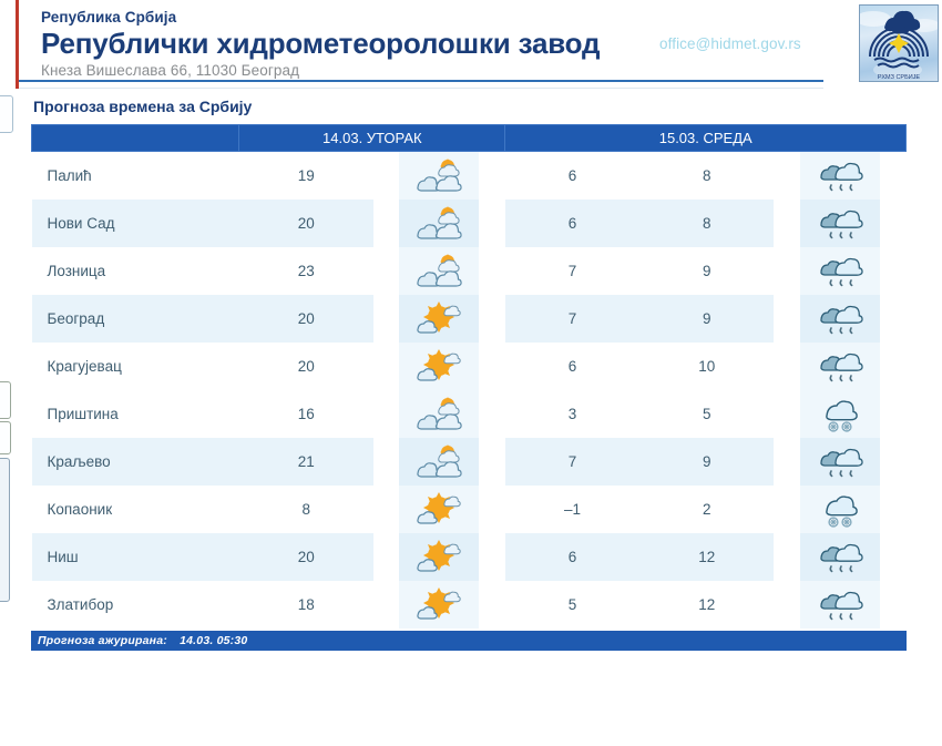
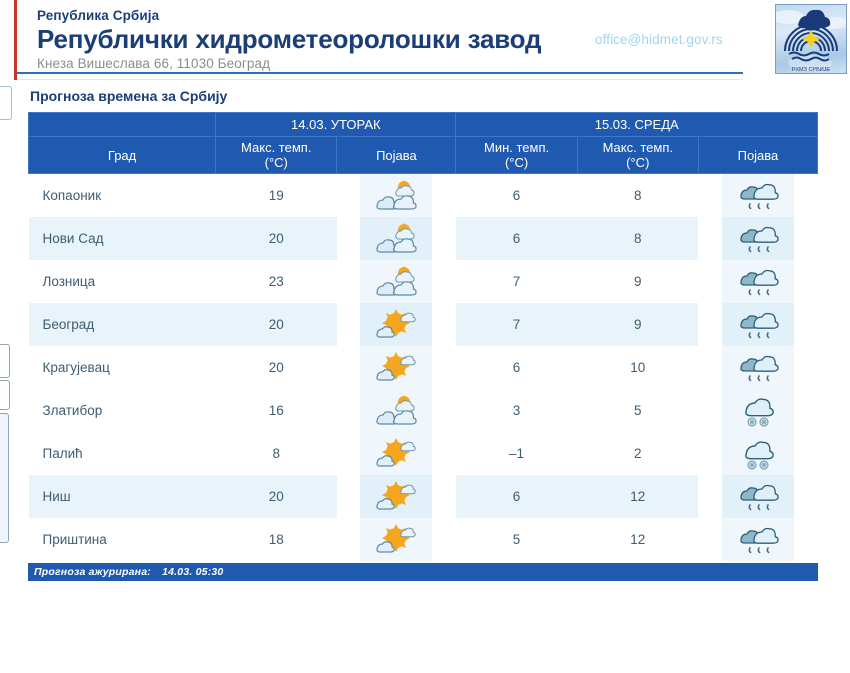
  Република Србија
  Републички хидрометеоролошки завод
  Кнеза Вишеслава 66, 11030 Београд
  office@hidmet.gov.rs
  Прогноза времена за Србију
  	14.03. УТОРАК	15.03. СРЕДА
+ Град	Макс. темп. (°C)	Појава	Мин. темп. (°C)	Макс. темп. (°C)	Појава
- Палић	19		6	8
+ Копаоник	19		6	8
  Нови Сад	20		6	8
  Лозница	23		7	9
  Београд	20		7	9
  Крагујевац	20		6	10
- Приштина	16		3	5
+ Златибор	16		3	5
- Краљево	21		7	9
- Копаоник	8		–1	2
+ Палић	8		–1	2
  Ниш	20		6	12
- Златибор	18		5	12
+ Приштина	18		5	12
  Прогноза ажурирана: 14.03. 05:30
